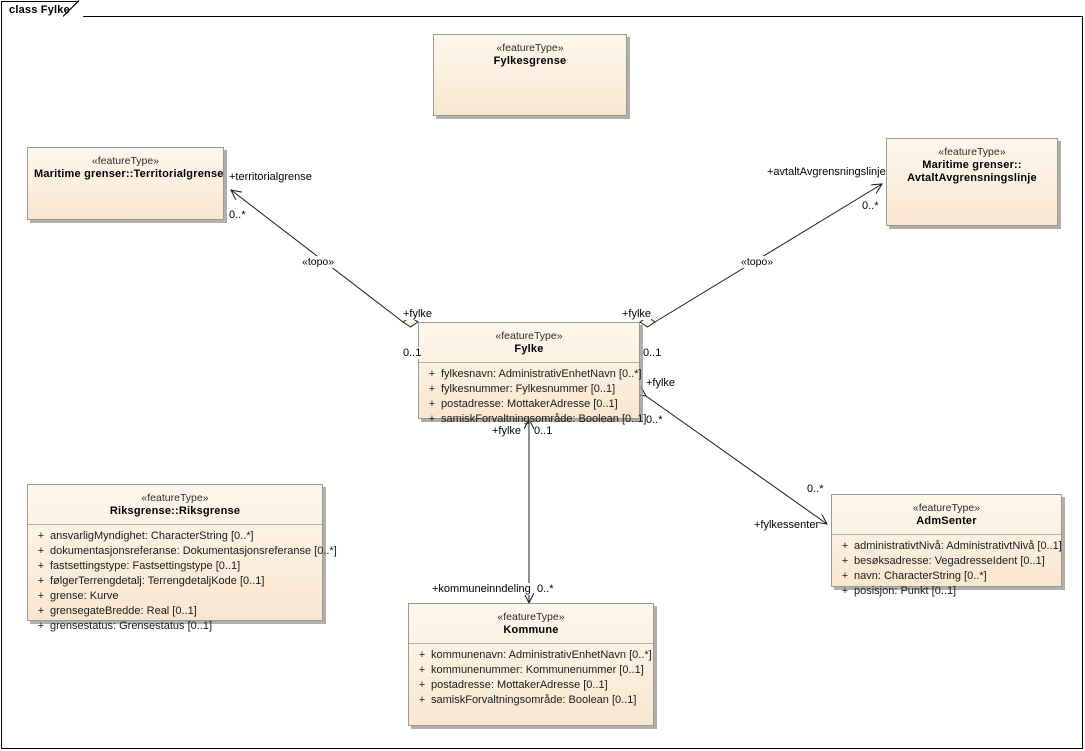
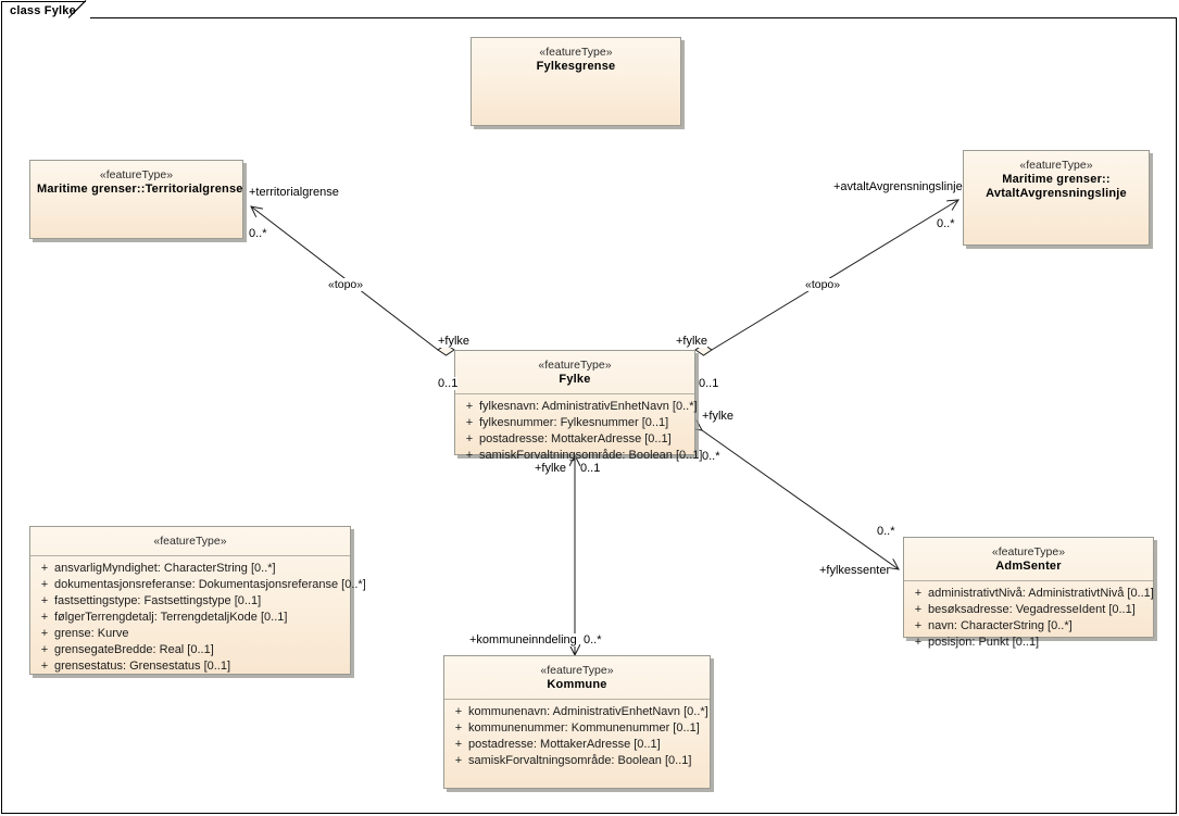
  class Fylke
  «featureType»
  Fylkesgrense
  «featureType»
  Maritime grenser::Territorialgrense
  «featureType»
  Maritime grenser::
  AvtaltAvgrensningslinje
  «featureType»
  Fylke
  +
  fylkesnavn: AdministrativEnhetNavn [0..*]
  +
  fylkesnummer: Fylkesnummer [0..1]
  +
  postadresse: MottakerAdresse [0..1]
  +
  samiskForvaltningsområde: Boolean [0..1]
  «featureType»
- Riksgrense::Riksgrense
  +
  ansvarligMyndighet: CharacterString [0..*]
  +
  dokumentasjonsreferanse: Dokumentasjonsreferanse [0..*]
  +
  fastsettingstype: Fastsettingstype [0..1]
  +
  følgerTerrengdetalj: TerrengdetaljKode [0..1]
  +
  grense: Kurve
  +
  grensegateBredde: Real [0..1]
  +
  grensestatus: Grensestatus [0..1]
  «featureType»
  AdmSenter
  +
  administrativtNivå: AdministrativtNivå [0..1]
  +
  besøksadresse: VegadresseIdent [0..1]
  +
  navn: CharacterString [0..*]
  +
  posisjon: Punkt [0..1]
  «featureType»
  Kommune
  +
  kommunenavn: AdministrativEnhetNavn [0..*]
  +
  kommunenummer: Kommunenummer [0..1]
  +
  postadresse: MottakerAdresse [0..1]
  +
  samiskForvaltningsområde: Boolean [0..1]
  +territorialgrense
  0..*
  «topo»
  +fylke
  0..1
  +avtaltAvgrensningslinje
  0..*
  «topo»
  +fylke
  0..1
  +fylke
  0..*
  0..*
  +fylkessenter
  +fylke
  0..1
  +kommuneinndeling
  0..*
